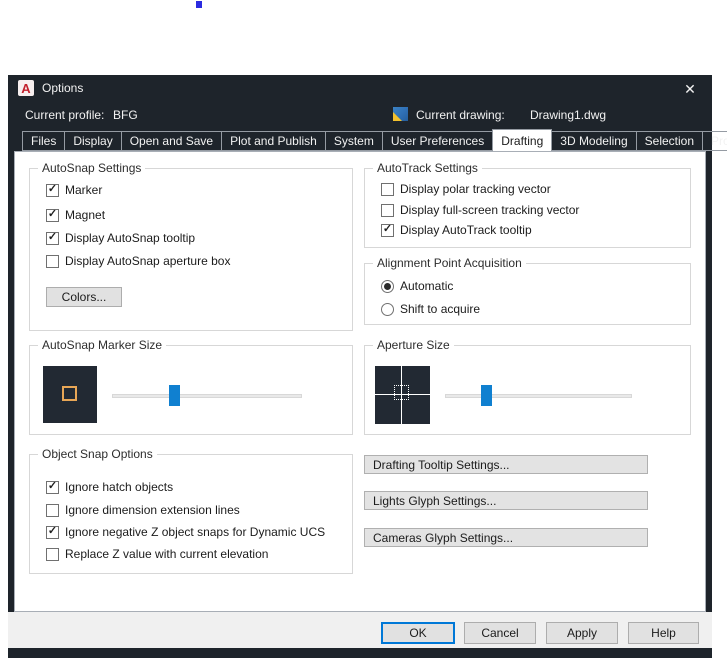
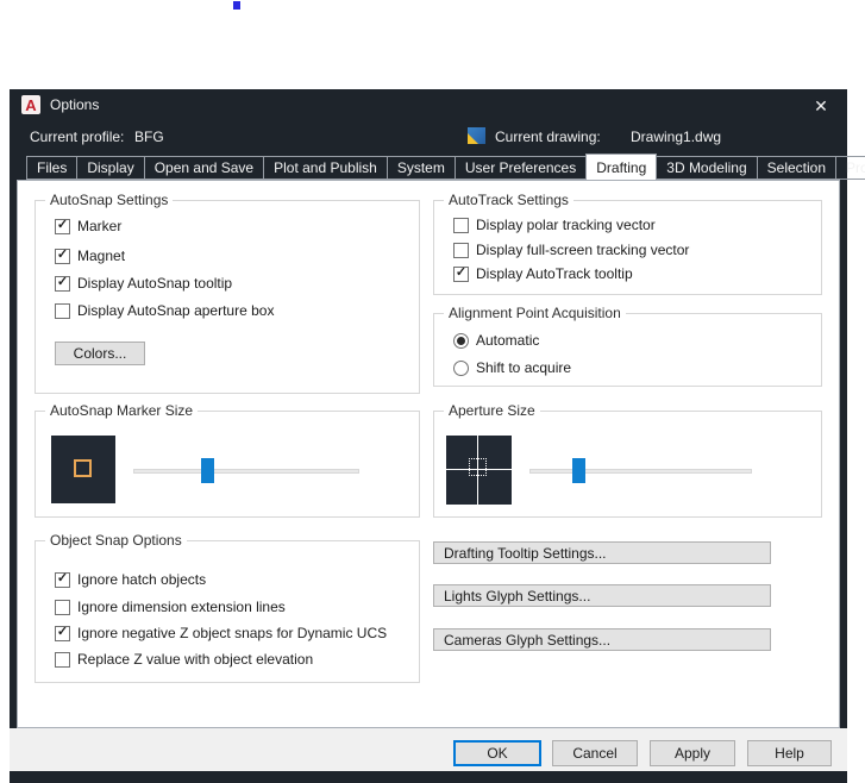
  A
  Options
  ✕
  Current profile:
  BFG
  Current drawing:
  Drawing1.dwg
  Files
  Display
  Open and Save
  Plot and Publish
  System
  User Preferences
  Drafting
  3D Modeling
  Selection
  AutoSnap Settings
  ✓
  Marker
  ✓
  Magnet
  ✓
  Display AutoSnap tooltip
  Display AutoSnap aperture box
  Colors...
  AutoSnap Marker Size
  Object Snap Options
  ✓
  Ignore hatch objects
  Ignore dimension extension lines
  ✓
  Ignore negative Z object snaps for Dynamic UCS
- Replace Z value with current elevation
+ Replace Z value with object elevation
  AutoTrack Settings
  Display polar tracking vector
  Display full-screen tracking vector
  ✓
  Display AutoTrack tooltip
  Alignment Point Acquisition
  Automatic
  Shift to acquire
  Aperture Size
  Drafting Tooltip Settings...
  Lights Glyph Settings...
  Cameras Glyph Settings...
  OK
  Cancel
  Apply
  Help
